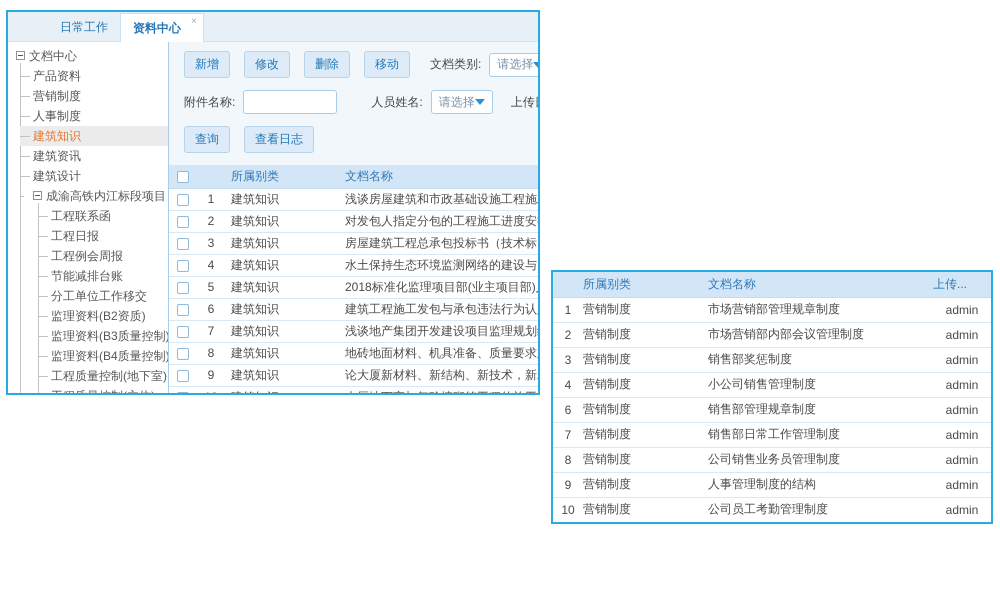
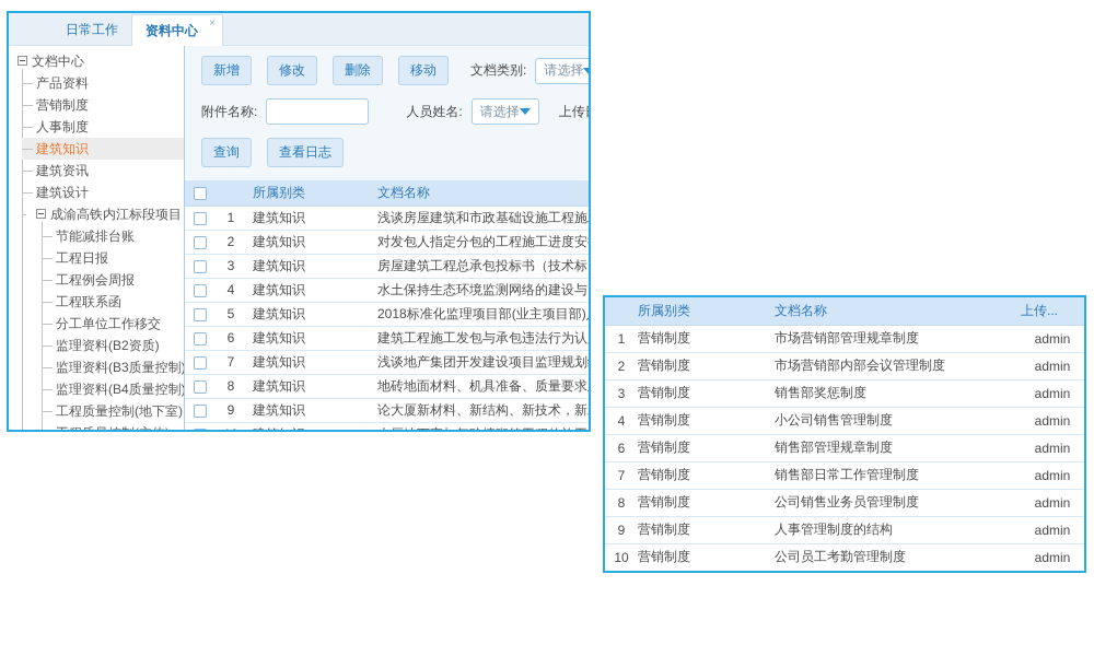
  日常工作
  资料中心
  ×
  文档中心
  产品资料
  营销制度
  人事制度
  建筑知识
  建筑资讯
  建筑设计
  成渝高铁内江标段项目
- 工程联系函
+ 节能减排台账
  工程日报
  工程例会周报
- 节能减排台账
+ 工程联系函
  分工单位工作移交
  监理资料(B2资质)
  监理资料(B3质量控制)
  监理资料(B4质量控制)
  工程质量控制(地下室)
  新增
  修改
  删除
  移动
  文档类别:
  请选择
  附件名称:
  人员姓名:
  请选择
  查询
  查看日志
  		所属别类	文档名称
  	1	建筑知识	浅谈房屋建筑和市政基础设施工程施
  	2	建筑知识	对发包人指定分包的工程施工进度安
  	3	建筑知识	房屋建筑工程总承包投标书（技术标
  	4	建筑知识	水土保持生态环境监测网络的建设与
  	5	建筑知识	2018标准化监理项目部(业主项目部)
  	6	建筑知识	建筑工程施工发包与承包违法行为认
  	7	建筑知识	浅谈地产集团开发建设项目监理规划
  	8	建筑知识	地砖地面材料、机具准备、质量要求
  	9	建筑知识	论大厦新材料、新结构、新技术，新
  	所属别类	文档名称	上传...
  1	营销制度	市场营销部管理规章制度	admin
  2	营销制度	市场营销部内部会议管理制度	admin
  3	营销制度	销售部奖惩制度	admin
  4	营销制度	小公司销售管理制度	admin
  6	营销制度	销售部管理规章制度	admin
  7	营销制度	销售部日常工作管理制度	admin
  8	营销制度	公司销售业务员管理制度	admin
  9	营销制度	人事管理制度的结构	admin
  10	营销制度	公司员工考勤管理制度	admin
